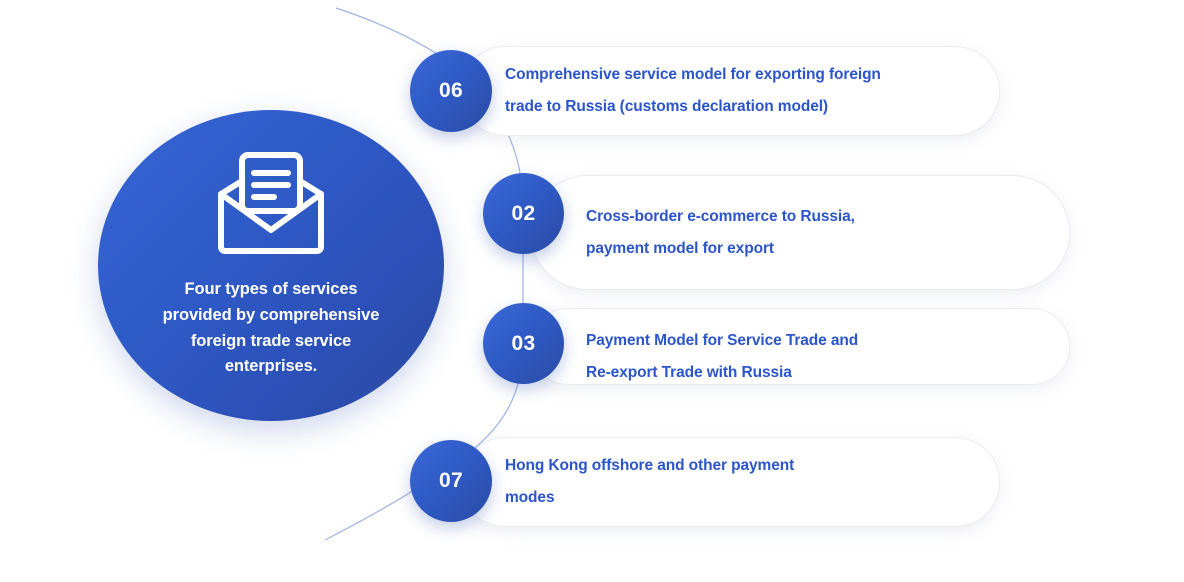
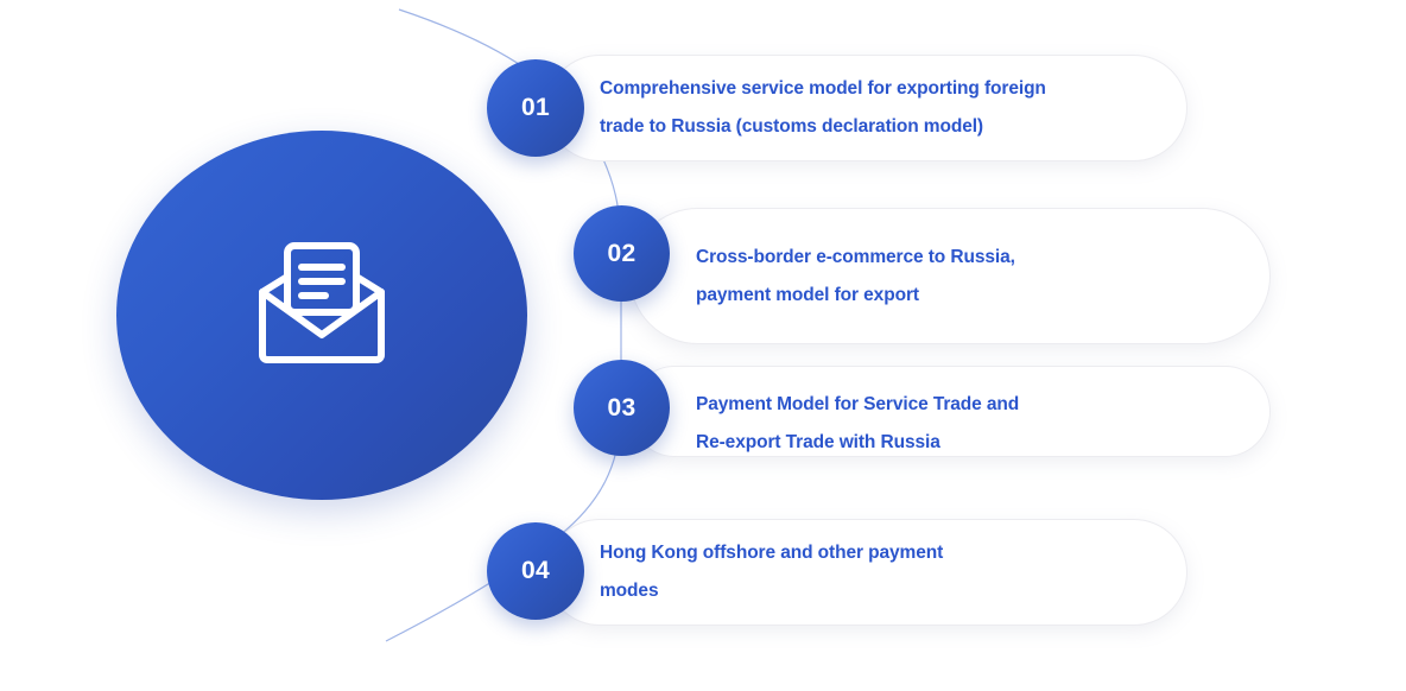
- Four types of services provided by comprehensive foreign trade service enterprises.
  Comprehensive service model for exporting foreign
  trade to Russia (customs declaration model)
- 06
+ 01
  Cross-border e-commerce to Russia,
  payment model for export
  02
  Payment Model for Service Trade and
  Re-export Trade with Russia
  03
  Hong Kong offshore and other payment
  modes
- 07
+ 04
